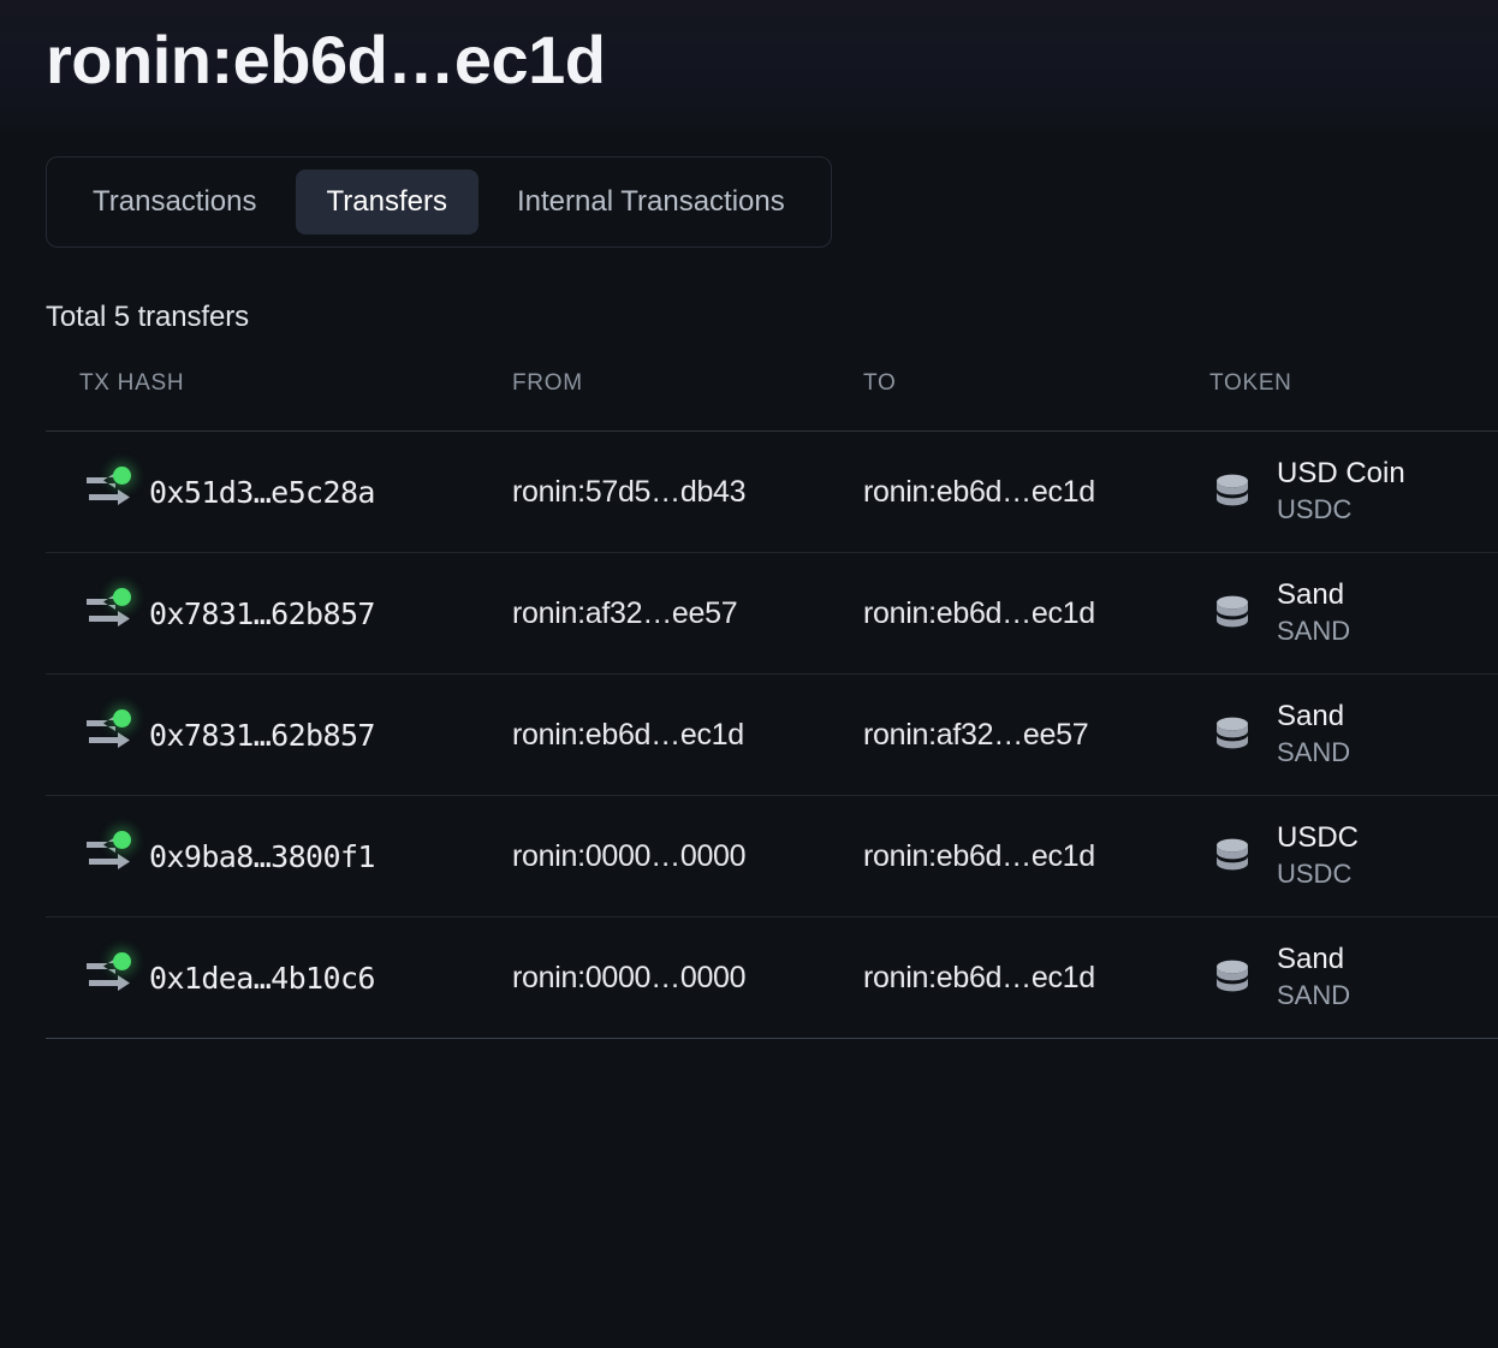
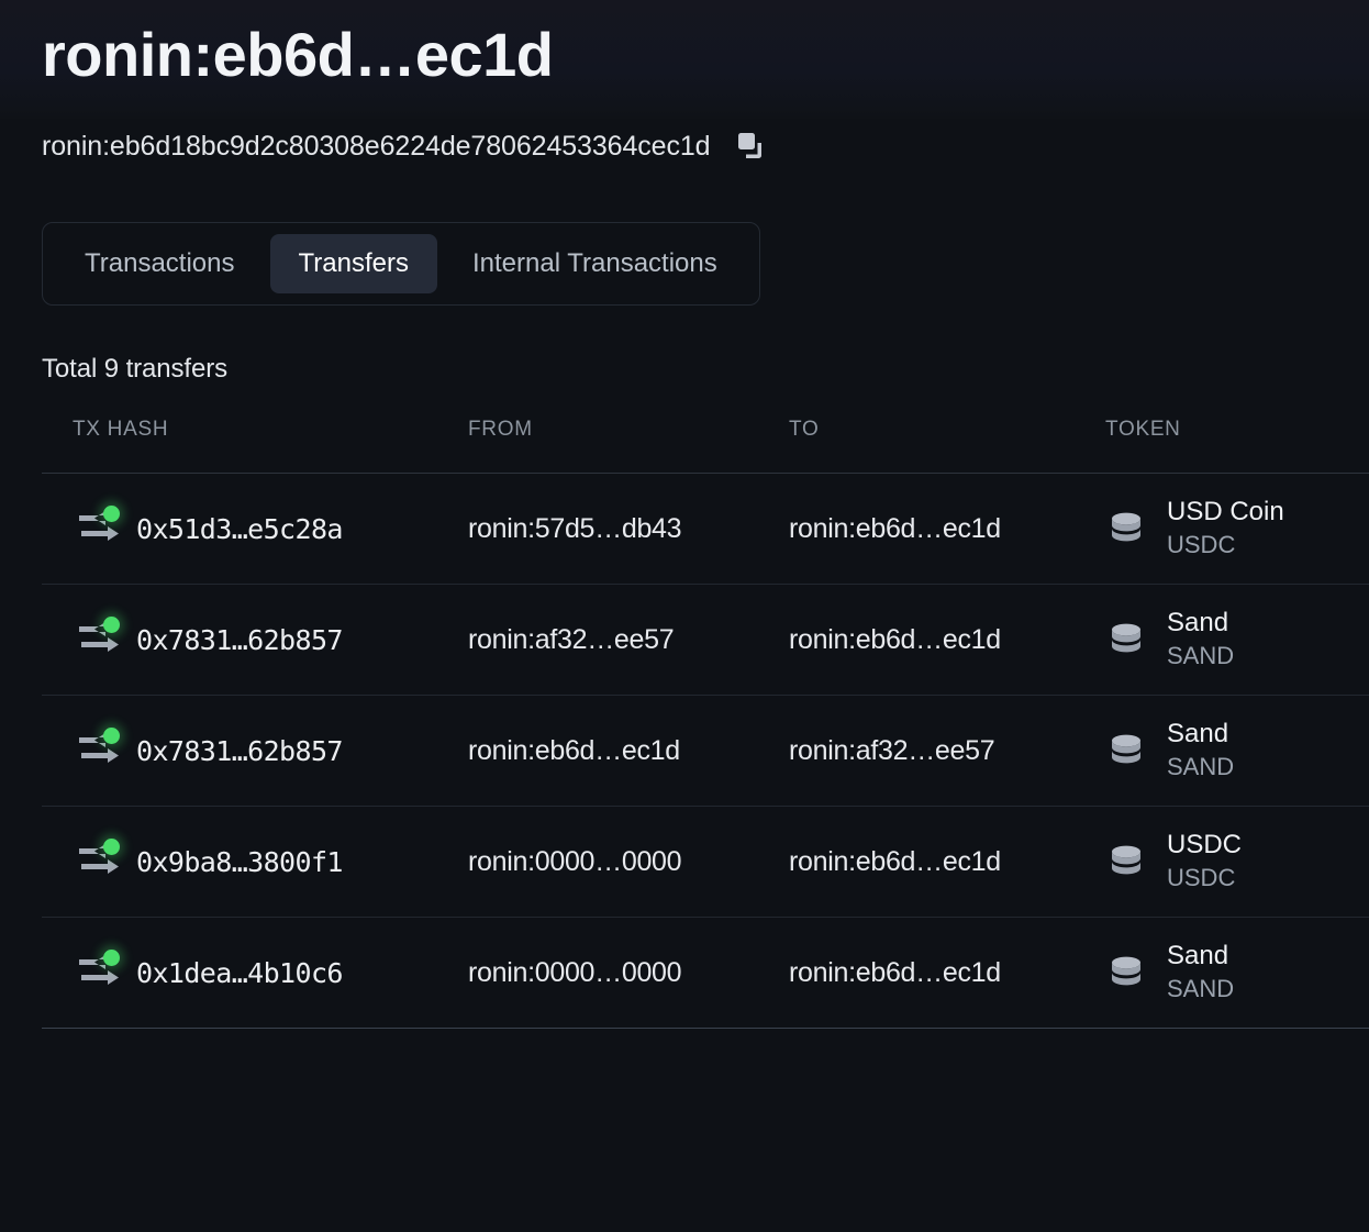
  ronin:eb6d…ec1d
+ ronin:eb6d18bc9d2c80308e6224de78062453364cec1d
  Transactions
  Transfers
  Internal Transactions
- Total 5 transfers
+ Total 9 transfers
  TX HASH	FROM	TO	TOKEN
  0x51d3…e5c28a	ronin:57d5…db43	ronin:eb6d…ec1d	USD CoinUSDC
  0x7831…62b857	ronin:af32…ee57	ronin:eb6d…ec1d	SandSAND
  0x7831…62b857	ronin:eb6d…ec1d	ronin:af32…ee57	SandSAND
  0x9ba8…3800f1	ronin:0000…0000	ronin:eb6d…ec1d	USDCUSDC
  0x1dea…4b10c6	ronin:0000…0000	ronin:eb6d…ec1d	SandSAND
